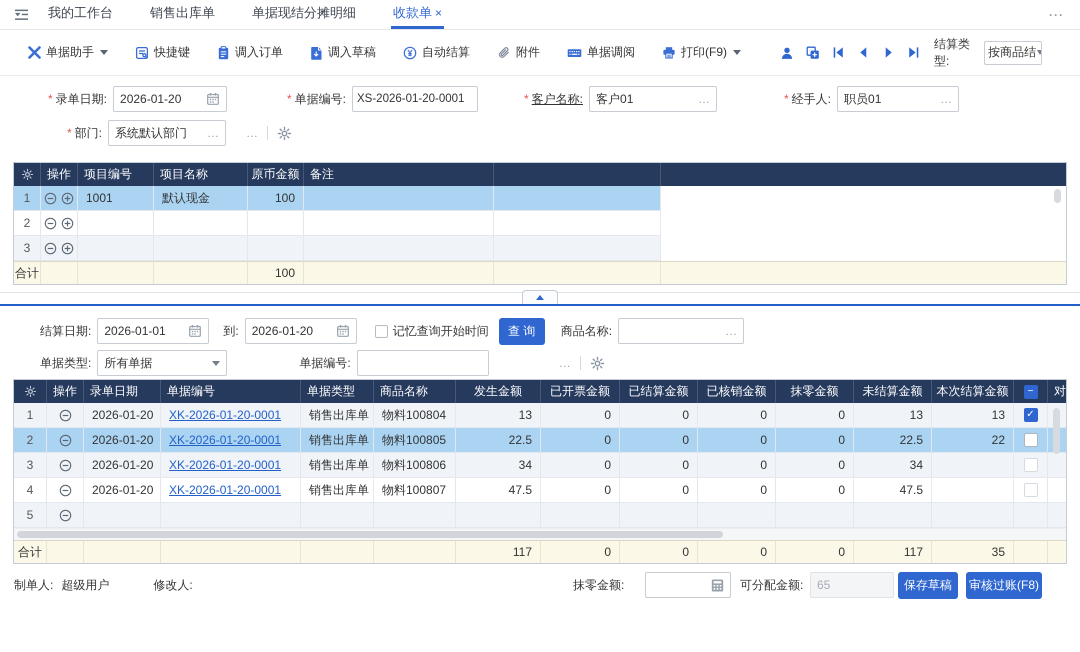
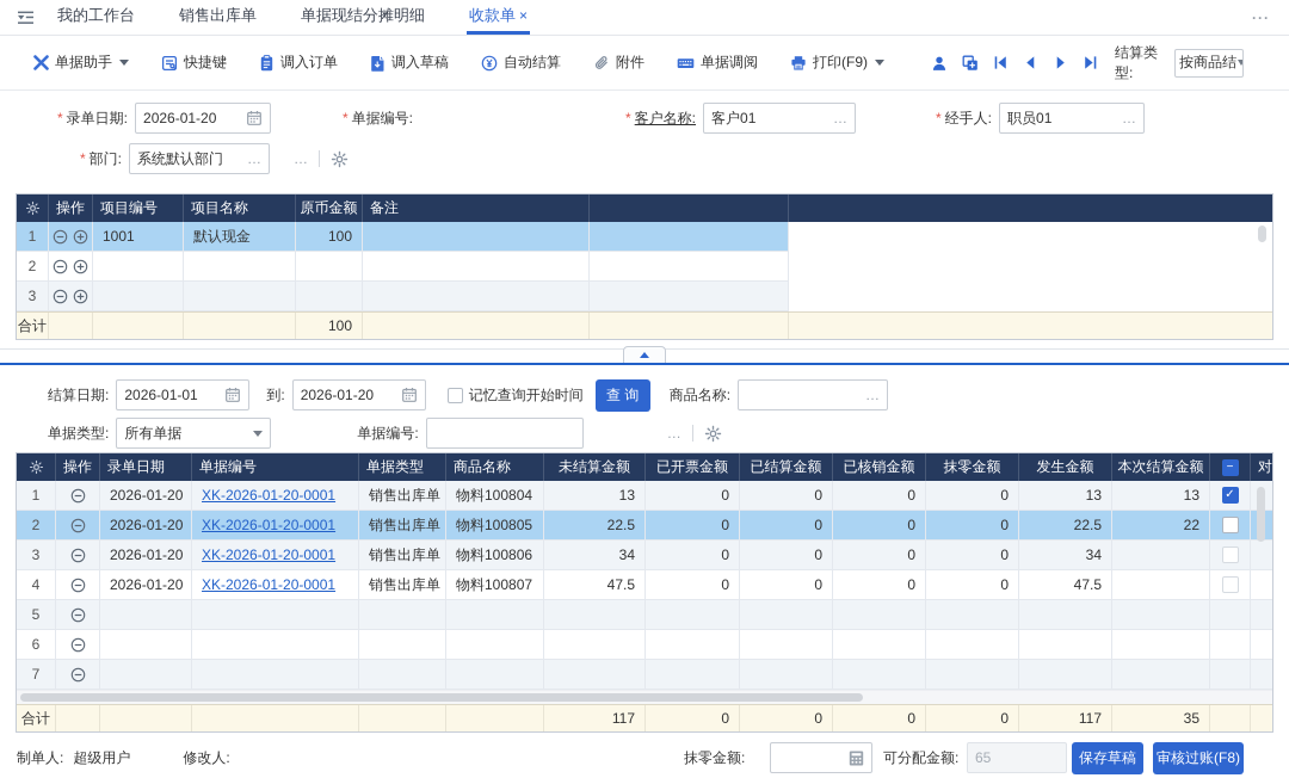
  我的工作台
  销售出库单
  单据现结分摊明细
  收款单
  ×
  ···
  单据助手
  快捷键
  调入订单
  调入草稿
  自动结算
  附件
  单据调阅
  打印(F9)
  结算类型:
  按商品结
  *
  录单日期:
  2026-01-20
  *
  单据编号:
- XS-2026-01-20-0001
  *
  客户名称:
  客户01
  …
  *
  经手人:
  职员01
  …
  *
  部门:
  系统默认部门
  …
  …
  操作
  项目编号
  项目名称
  原币金额
  备注
  1
  1001
  默认现金
  100
  2
  3
  合计
  100
  结算日期:
  2026-01-01
  到:
  2026-01-20
  记忆查询开始时间
  查 询
  商品名称:
  …
  单据类型:
  所有单据
  单据编号:
  …
  操作
  录单日期
  单据编号
  单据类型
  商品名称
- 发生金额
+ 未结算金额
  已开票金额
  已结算金额
  已核销金额
  抹零金额
- 未结算金额
+ 发生金额
  本次结算金额
  −
  对
  1
  2026-01-20
  XK-2026-01-20-0001
  销售出库单
  物料100804
  13
  0
  0
  0
  0
  13
  13
  ✓
  2
  2026-01-20
  XK-2026-01-20-0001
  销售出库单
  物料100805
  22.5
  0
  0
  0
  0
  22.5
  22
  3
  2026-01-20
  XK-2026-01-20-0001
  销售出库单
  物料100806
  34
  0
  0
  0
  0
  34
  4
  2026-01-20
  XK-2026-01-20-0001
  销售出库单
  物料100807
  47.5
  0
  0
  0
  0
  47.5
  5
+ 6
+ 7
  合计
  117
  0
  0
  0
  0
  117
  35
  制单人:
  超级用户
  修改人:
  抹零金额:
  可分配金额:
  65
  保存草稿
  审核过账(F8)
